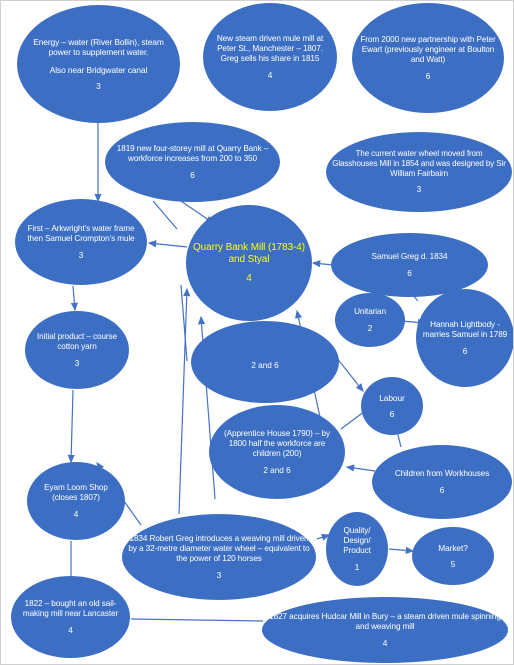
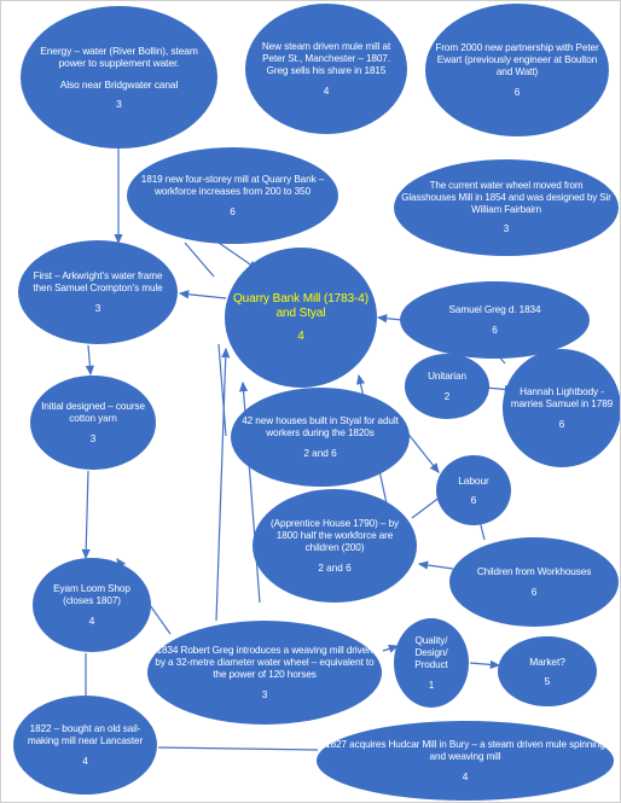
  Energy – water (River Bollin), steam power to supplement water.
  Also near Bridgwater canal
  3
  New steam driven mule mill at Peter St., Manchester – 1807. Greg sells his share in 1815
  4
  From 2000 new partnership with Peter Ewart (previously engineer at Boulton and Watt)
  6
  1819 new four-storey mill at Quarry Bank – workforce increases from 200 to 350
  6
  The current water wheel moved from Glasshouses Mill in 1854 and was designed by Sir William Fairbairn
  3
  First – Arkwright’s water frame then Samuel Crompton’s mule
  3
  Quarry Bank Mill (1783-4) and Styal
  4
  Samuel Greg d. 1834
  6
  Unitarian
  2
  Hannah Lightbody - marries Samuel in 1789
  6
- Initial product – course cotton yarn
+ Initial designed – course cotton yarn
  3
+ 42 new houses built in Styal for adult workers during the 1820s
  2 and 6
  Labour
  6
  (Apprentice House 1790) – by 1800 half the workforce are children (200)
  2 and 6
  Children from Workhouses
  6
  Eyam Loom Shop (closes 1807)
  4
  1834 Robert Greg introduces a weaving mill driven by a 32-metre diameter water wheel – equivalent to the power of 120 horses
  3
  Quality/ Design/ Product
  1
  Market?
  5
  1822 – bought an old sail-making mill near Lancaster
  4
  1827 acquires Hudcar Mill in Bury – a steam driven mule spinning and weaving mill
  4
